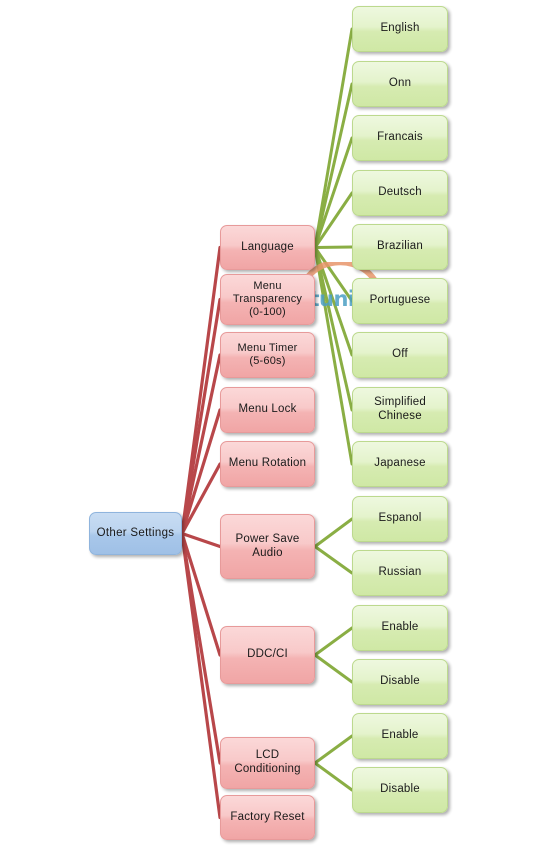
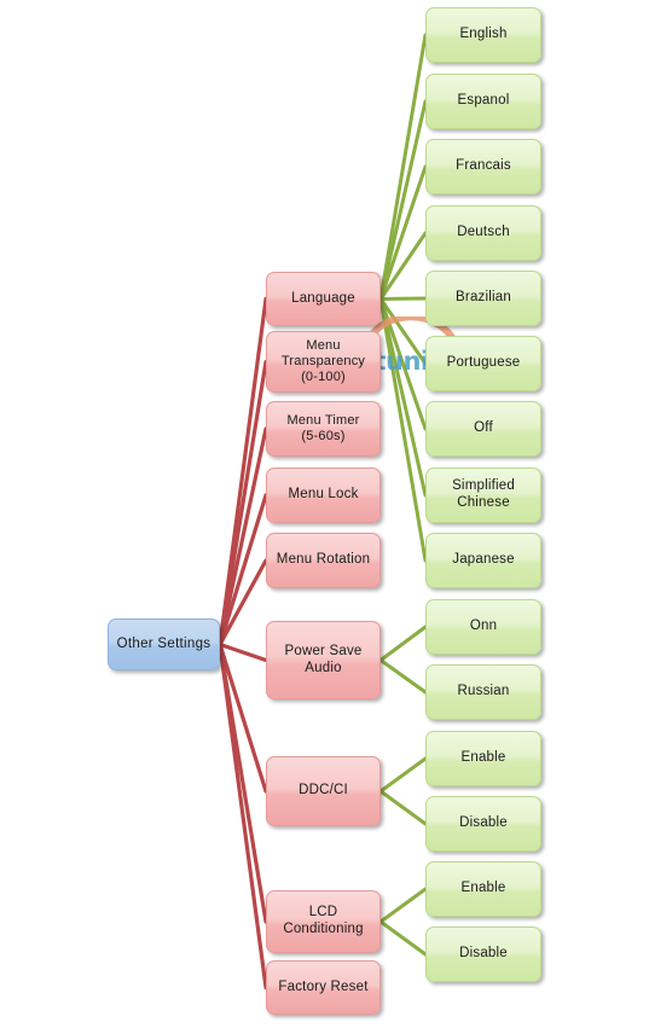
  Other Settings
  Language
  English
- Onn
+ Espanol
  Francais
  Deutsch
  Brazilian
  Portuguese
  Off
  Simplified Chinese
  Japanese
  Menu
  Transparency
  (0-100)
  Menu Timer
  (5-60s)
  Menu Lock
  Menu Rotation
  Power Save Audio
- Espanol
+ Onn
  Russian
  DDC/CI
  Enable
  Disable
  LCD Conditioning
  Enable
  Disable
  Factory Reset
